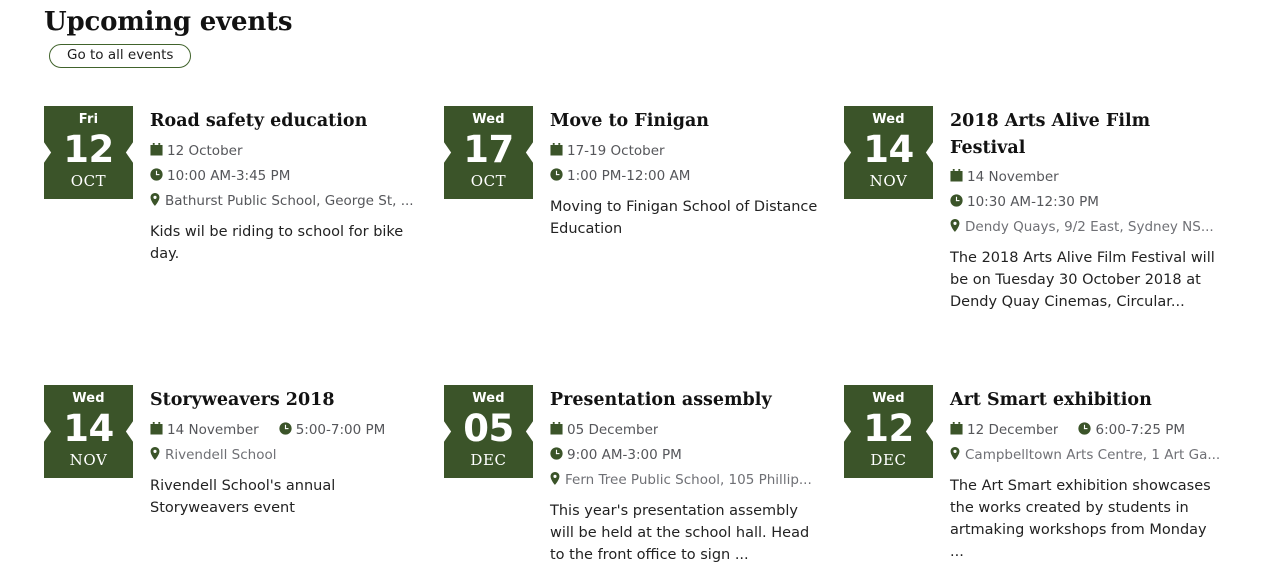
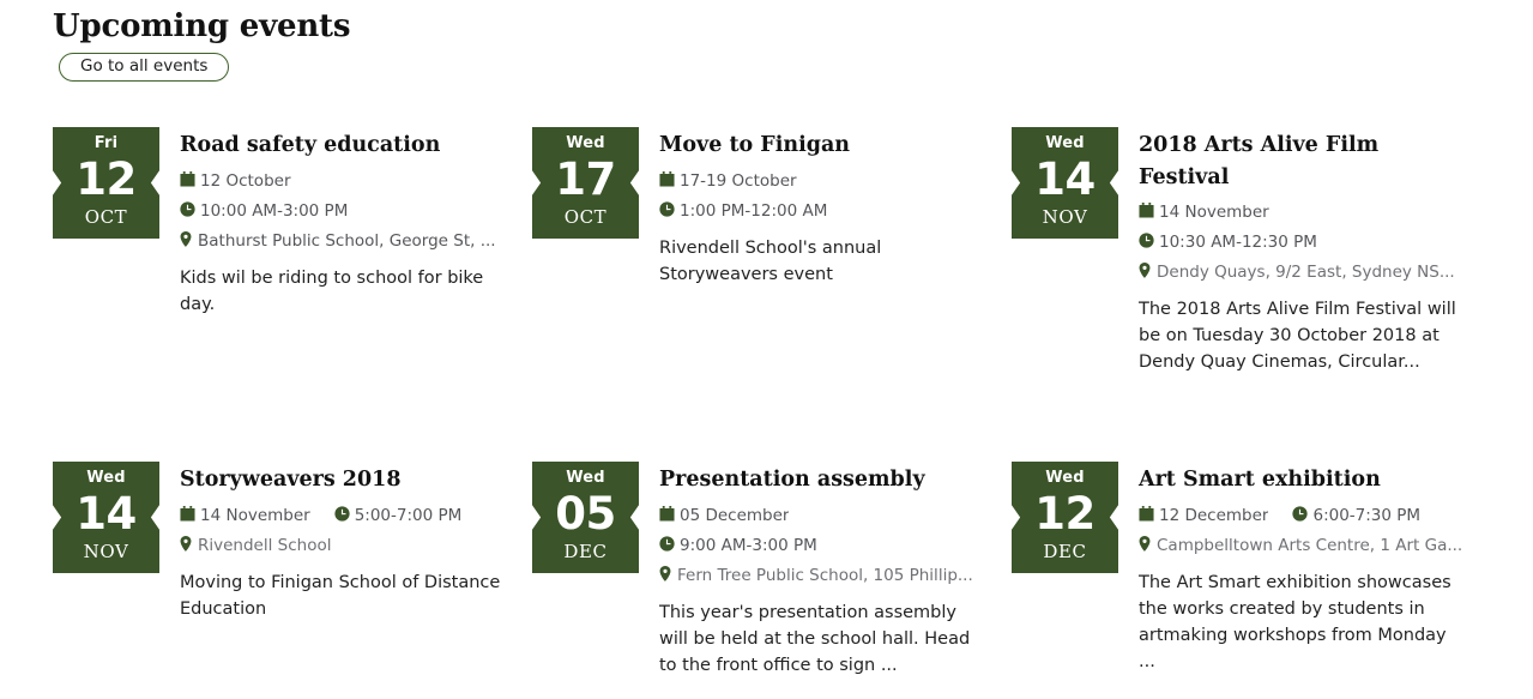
  Upcoming events
  Go to all events
  Fri
  12
  OCT
  Road safety education
  12 October
- 10:00 AM-3:45 PM
+ 10:00 AM-3:00 PM
  Bathurst Public School, George St, ...
  Kids wil be riding to school for bike day.
  Wed
  17
  OCT
  Move to Finigan
  17-19 October
  1:00 PM-12:00 AM
- Moving to Finigan School of Distance Education
+ Rivendell School's annual Storyweavers event
  Wed
  14
  NOV
  2018 Arts Alive Film Festival
  14 November
  10:30 AM-12:30 PM
  Dendy Quays, 9/2 East, Sydney NS...
  The 2018 Arts Alive Film Festival will be on Tuesday 30 October 2018 at Dendy Quay Cinemas, Circular...
  Wed
  14
  NOV
  Storyweavers 2018
  14 November
  5:00-7:00 PM
  Rivendell School
- Rivendell School's annual Storyweavers event
+ Moving to Finigan School of Distance Education
  Wed
  05
  DEC
  Presentation assembly
  05 December
  9:00 AM-3:00 PM
  Fern Tree Public School, 105 Phillip...
  This year's presentation assembly will be held at the school hall. Head to the front office to sign ...
  Wed
  12
  DEC
  Art Smart exhibition
  12 December
- 6:00-7:25 PM
+ 6:00-7:30 PM
  Campbelltown Arts Centre, 1 Art Ga...
  The Art Smart exhibition showcases the works created by students in artmaking workshops from Monday ...
